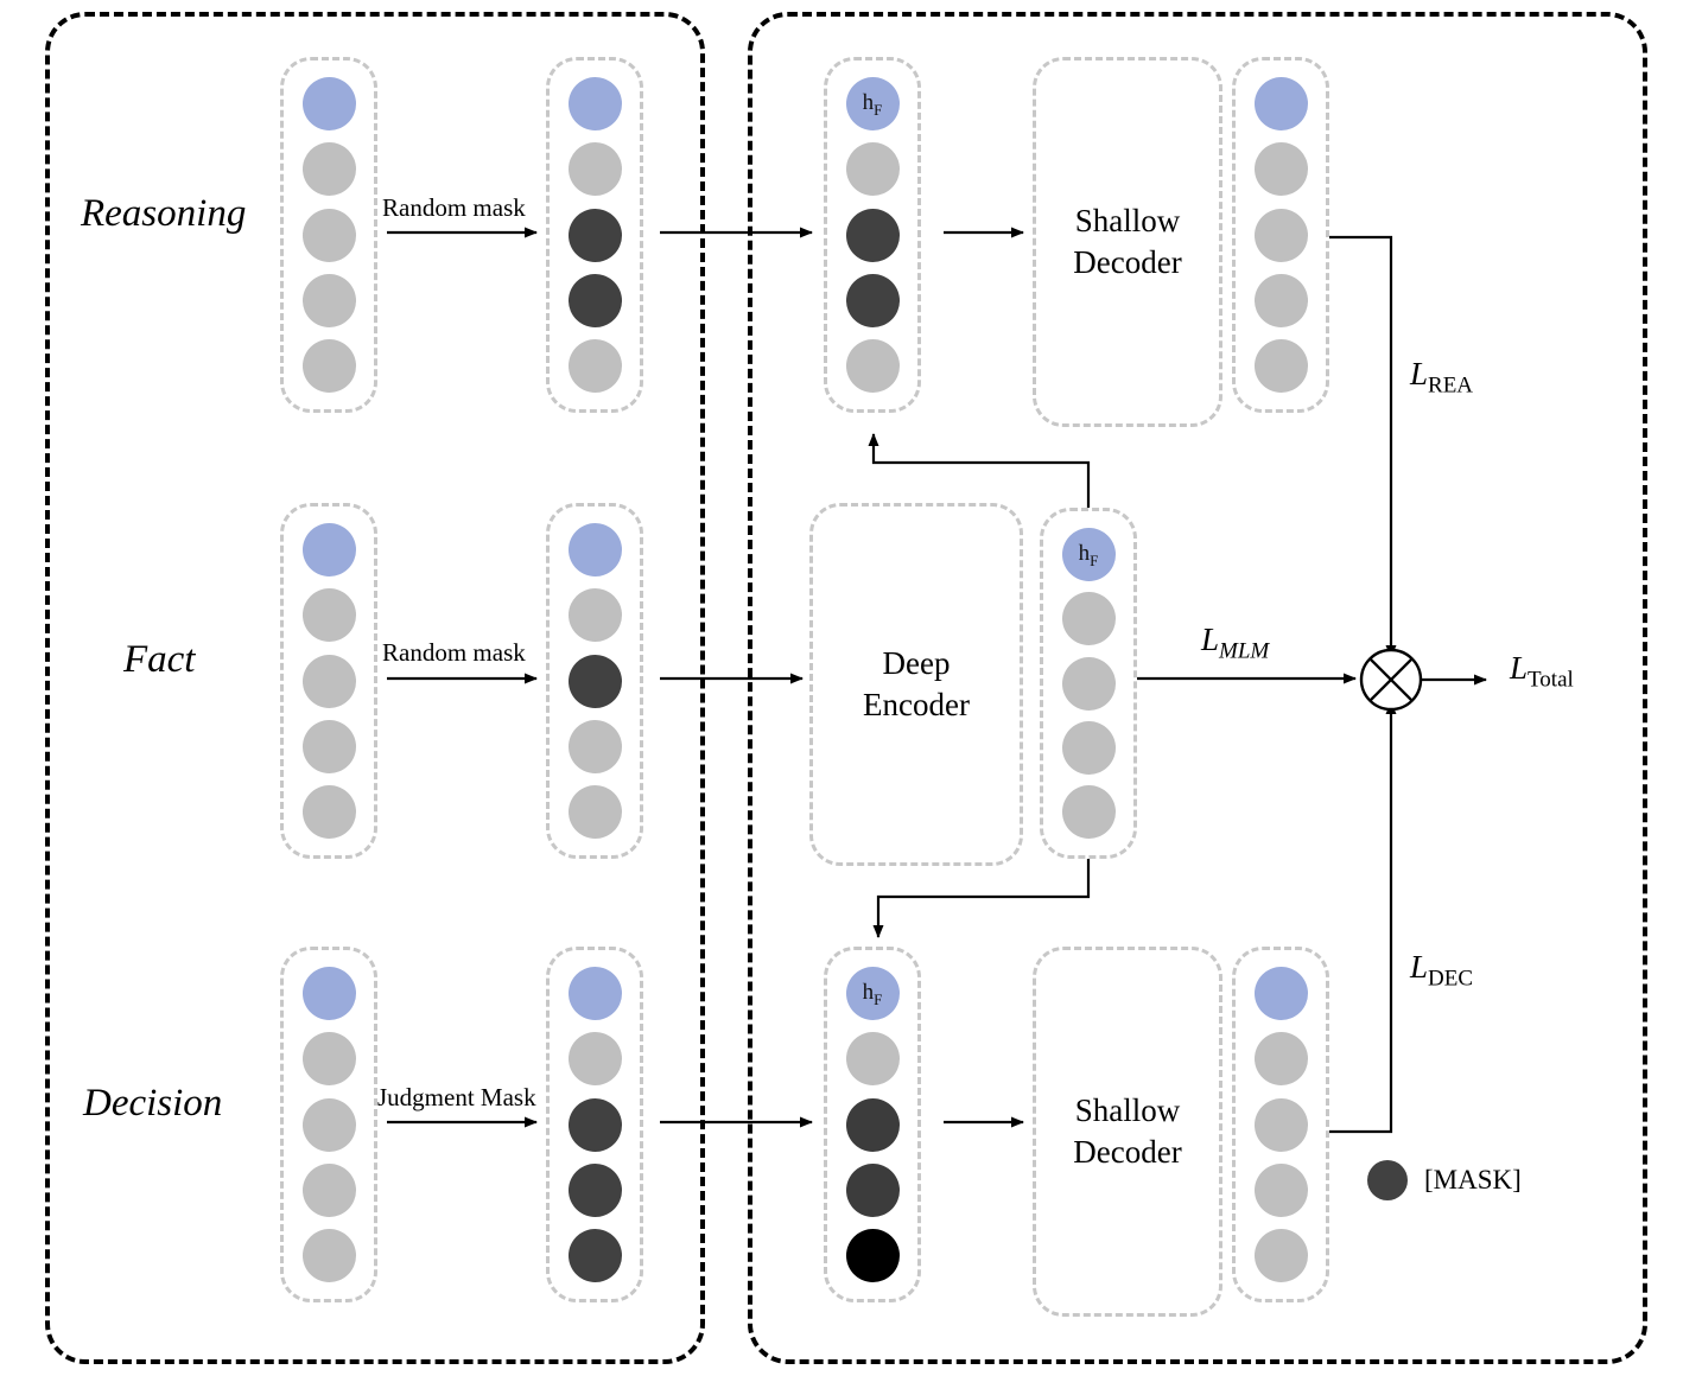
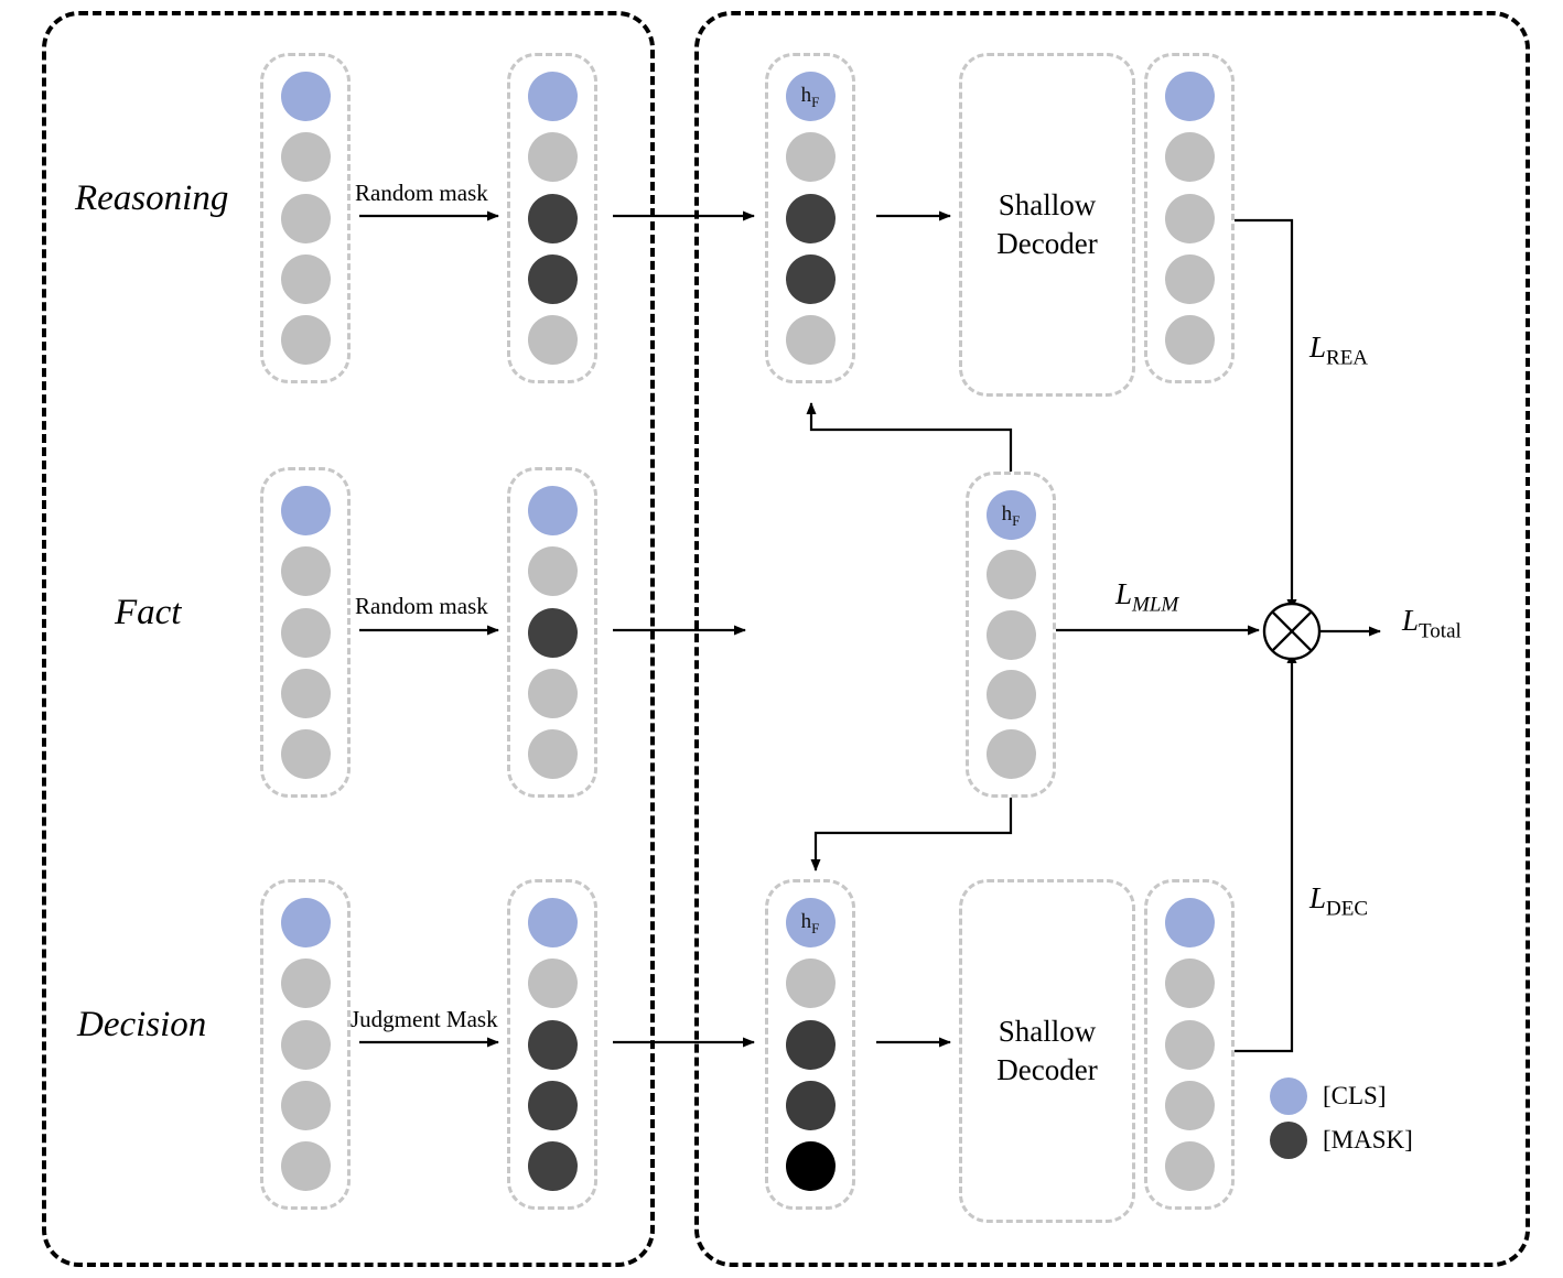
  Reasoning
  Fact
  Decision
  Random mask
  Random mask
  Judgment Mask
  hF
  Shallow
  Decoder
  LREA
- Deep
- Encoder
  hF
  LMLM
  hF
  Shallow
  Decoder
  LDEC
  LTotal
+ [CLS]
  [MASK]
